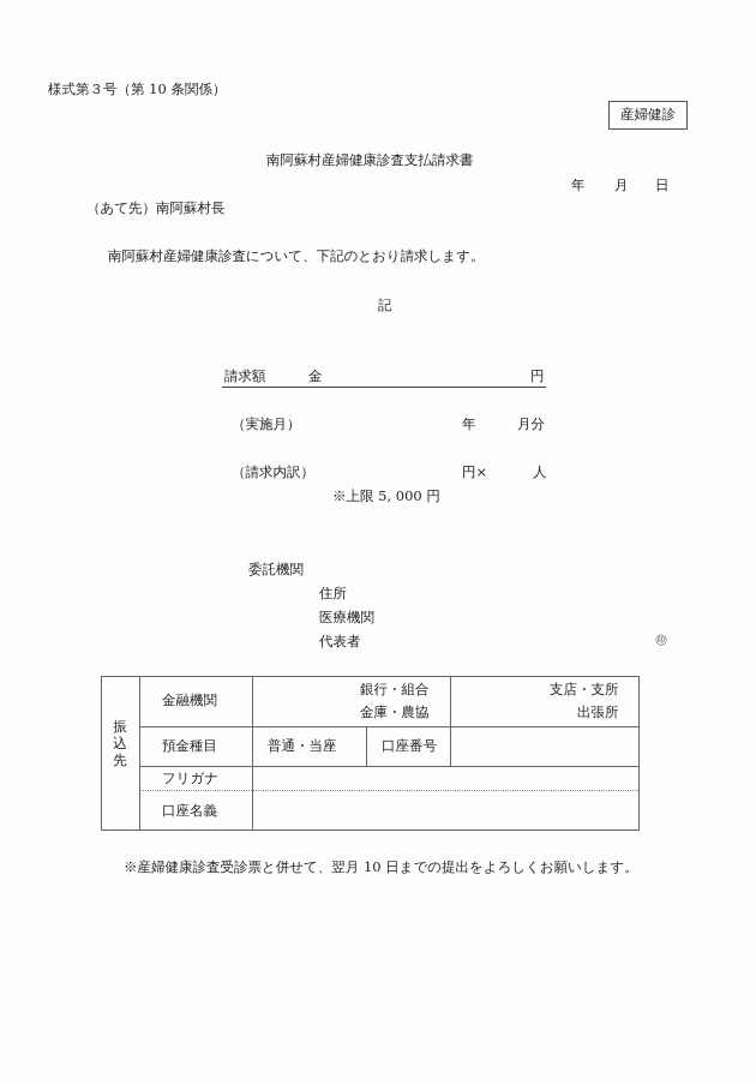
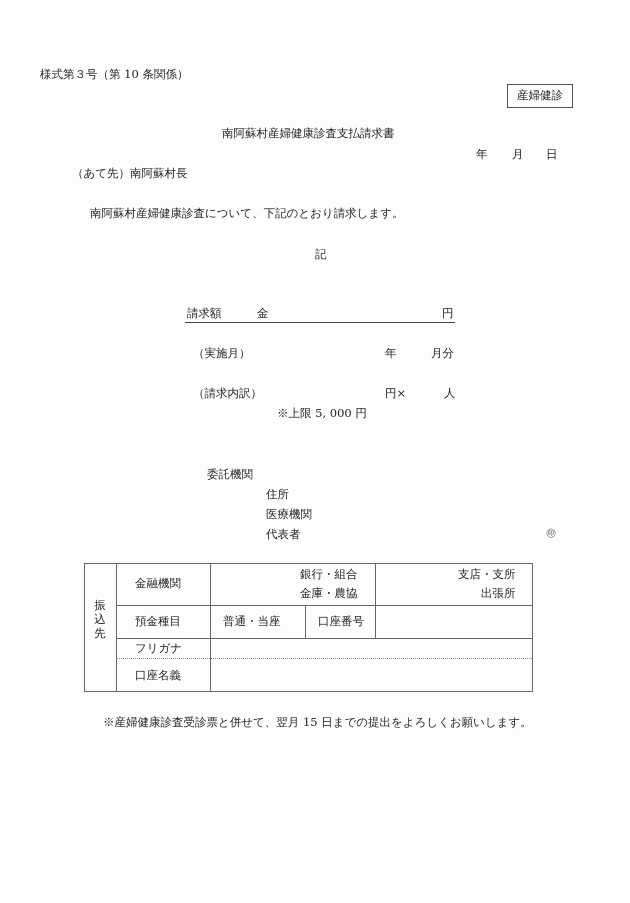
  様式第３号（第 10 条関係）
  産婦健診
  南阿蘇村産婦健康診査支払請求書
  年
  月
  日
  （あて先）南阿蘇村長
  南阿蘇村産婦健康診査について、下記のとおり請求します。
  記
  請求額
  金
  円
  （実施月）
  年
  月分
  （請求内訳）
  円×
  人
  ※上限 5, 000 円
  委託機関
  住所
  医療機関
  代表者
  ㊞
  振込先
  金融機関
  銀行・組合
  金庫・農協
  支店・支所
  出張所
  預金種目
  普通・当座
  口座番号
  フリガナ
  口座名義
- ※産婦健康診査受診票と併せて、翌月 10 日までの提出をよろしくお願いします。
+ ※産婦健康診査受診票と併せて、翌月 15 日までの提出をよろしくお願いします。
